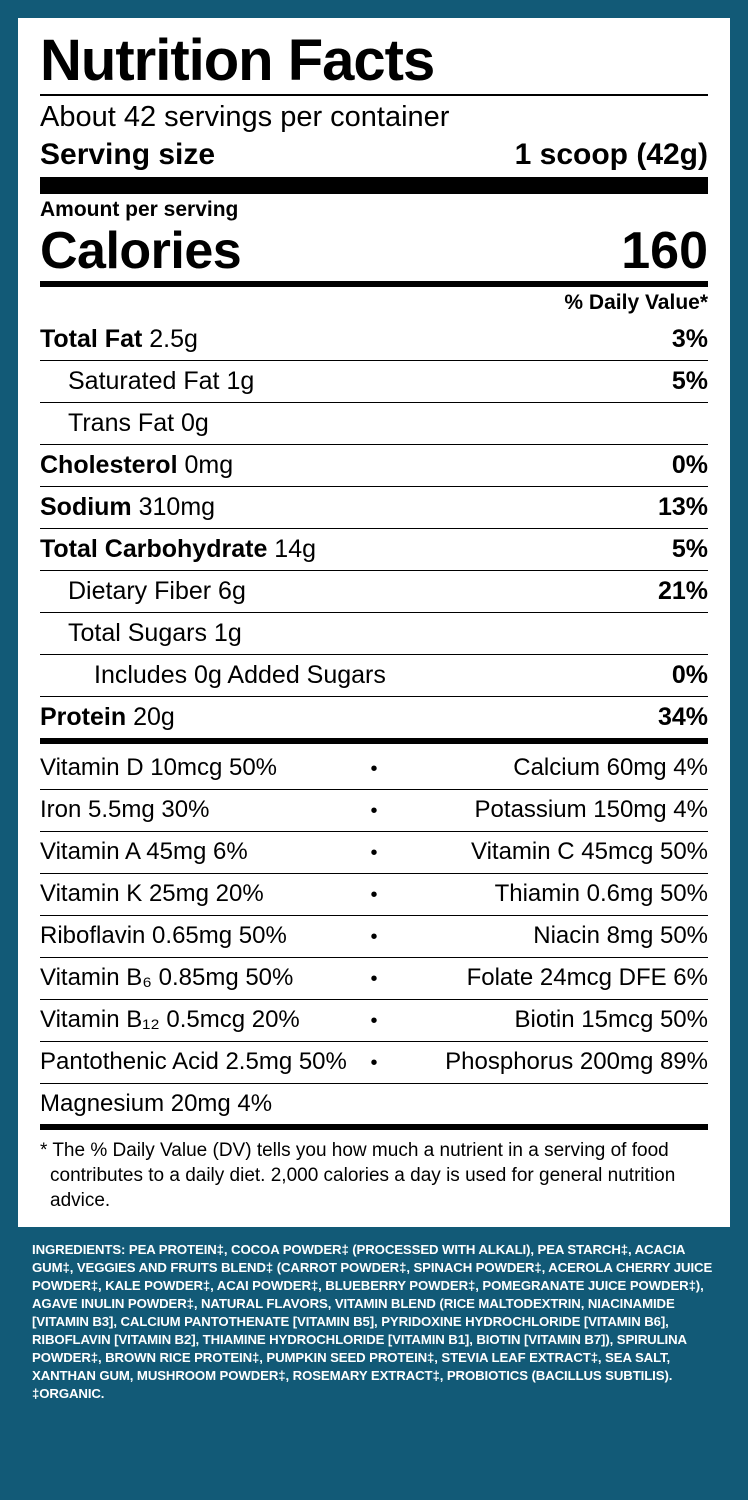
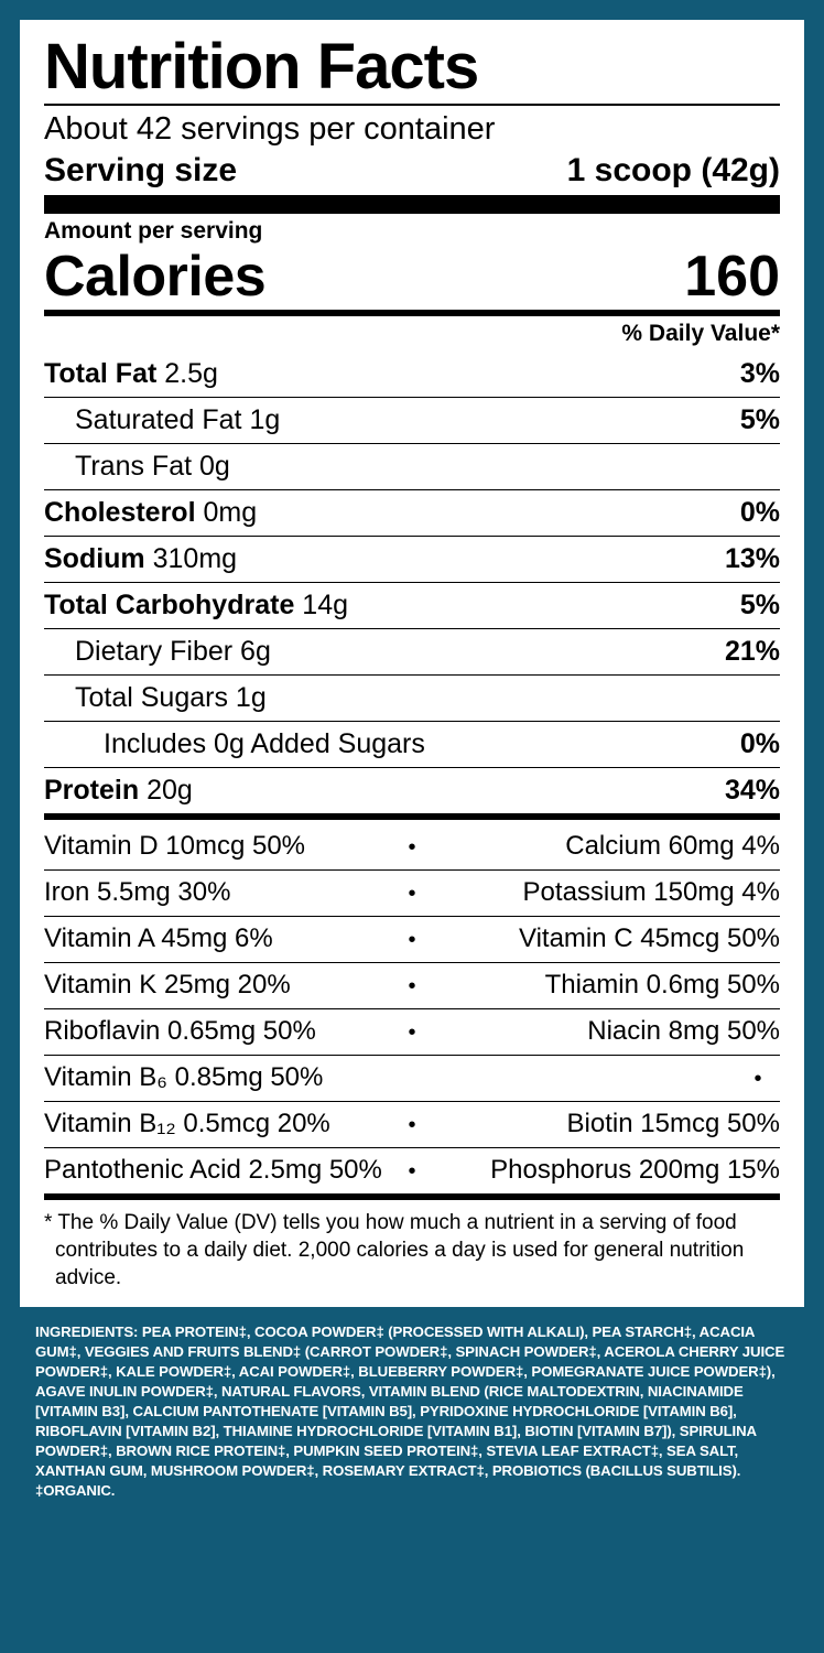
  Nutrition Facts
  About 42 servings per container
  Serving size
  1 scoop (42g)
  Amount per serving
  Calories
  160
  % Daily Value*
  Total Fat 2.5g
  3%
  Saturated Fat 1g
  5%
  Trans Fat 0g
  Cholesterol 0mg
  0%
  Sodium 310mg
  13%
  Total Carbohydrate 14g
  5%
  Dietary Fiber 6g
  21%
  Total Sugars 1g
  Includes 0g Added Sugars
  0%
  Protein 20g
  34%
  Vitamin D 10mcg 50%
  •
  Calcium 60mg 4%
  Iron 5.5mg 30%
  •
  Potassium 150mg 4%
  Vitamin A 45mg 6%
  •
  Vitamin C 45mcg 50%
  Vitamin K 25mg 20%
  •
  Thiamin 0.6mg 50%
  Riboflavin 0.65mg 50%
  •
  Niacin 8mg 50%
  Vitamin B₆ 0.85mg 50%
  •
- Folate 24mcg DFE 6%
  Vitamin B₁₂ 0.5mcg 20%
  •
  Biotin 15mcg 50%
  Pantothenic Acid 2.5mg 50%
  •
- Phosphorus 200mg 89%
+ Phosphorus 200mg 15%
- Magnesium 20mg 4%
  * The % Daily Value (DV) tells you how much a nutrient in a serving of food contributes to a daily diet. 2,000 calories a day is used for general nutrition advice.
  INGREDIENTS: PEA PROTEIN‡, COCOA POWDER‡ (PROCESSED WITH ALKALI), PEA STARCH‡, ACACIA GUM‡, VEGGIES AND FRUITS BLEND‡ (CARROT POWDER‡, SPINACH POWDER‡, ACEROLA CHERRY JUICE POWDER‡, KALE POWDER‡, ACAI POWDER‡, BLUEBERRY POWDER‡, POMEGRANATE JUICE POWDER‡), AGAVE INULIN POWDER‡, NATURAL FLAVORS, VITAMIN BLEND (RICE MALTODEXTRIN, NIACINAMIDE [VITAMIN B3], CALCIUM PANTOTHENATE [VITAMIN B5], PYRIDOXINE HYDROCHLORIDE [VITAMIN B6], RIBOFLAVIN [VITAMIN B2], THIAMINE HYDROCHLORIDE [VITAMIN B1], BIOTIN [VITAMIN B7]), SPIRULINA POWDER‡, BROWN RICE PROTEIN‡, PUMPKIN SEED PROTEIN‡, STEVIA LEAF EXTRACT‡, SEA SALT, XANTHAN GUM, MUSHROOM POWDER‡, ROSEMARY EXTRACT‡, PROBIOTICS (BACILLUS SUBTILIS). ‡ORGANIC.
